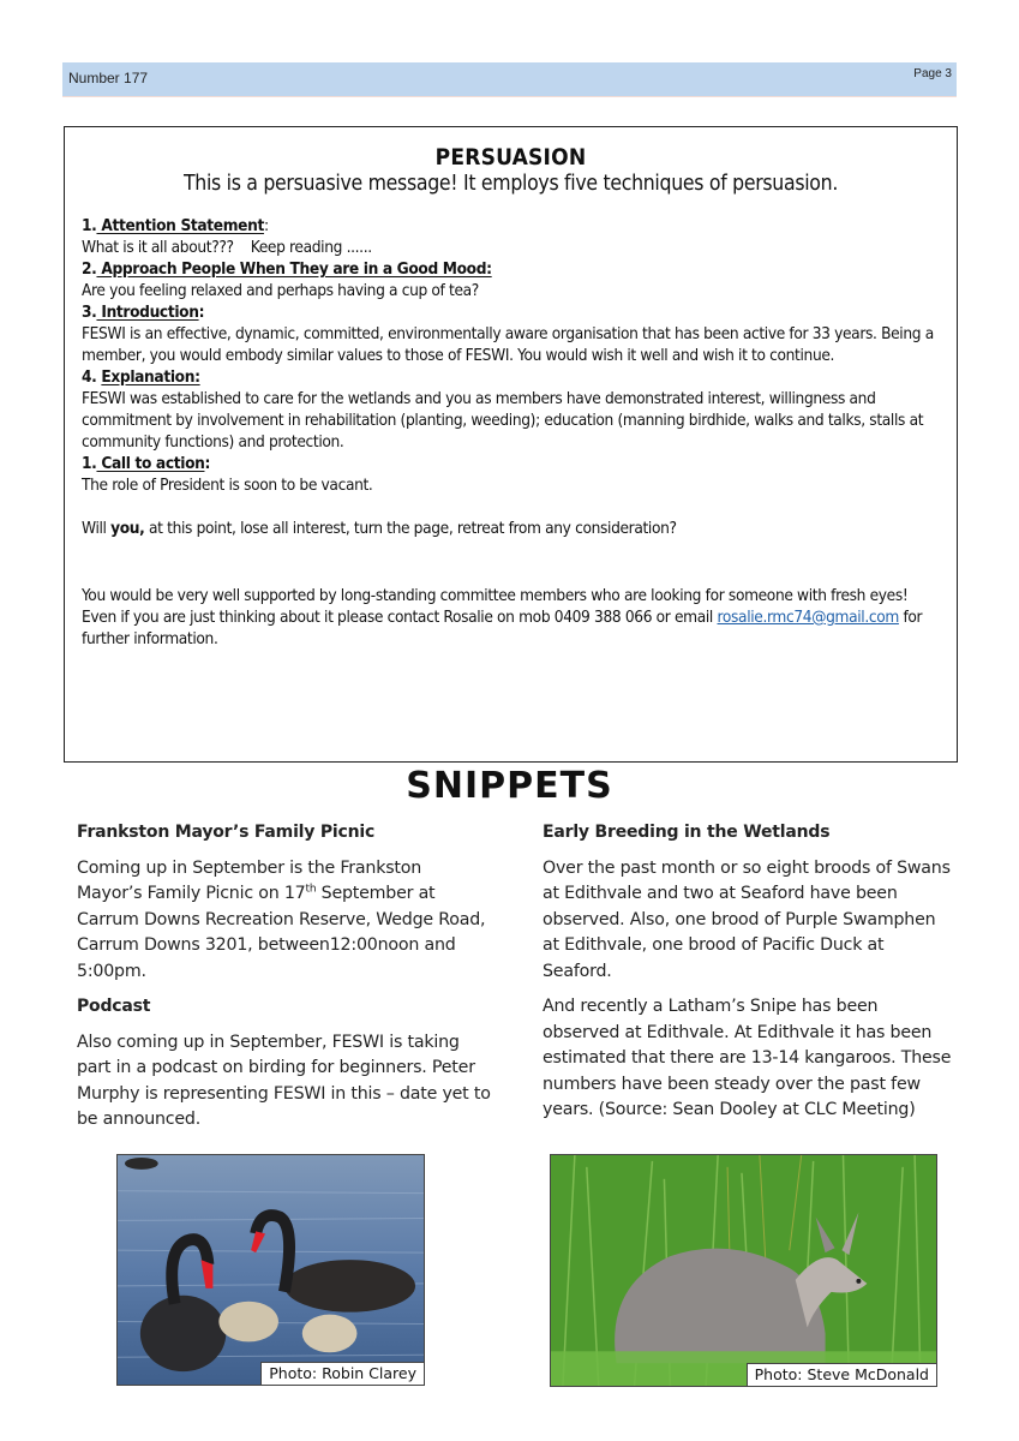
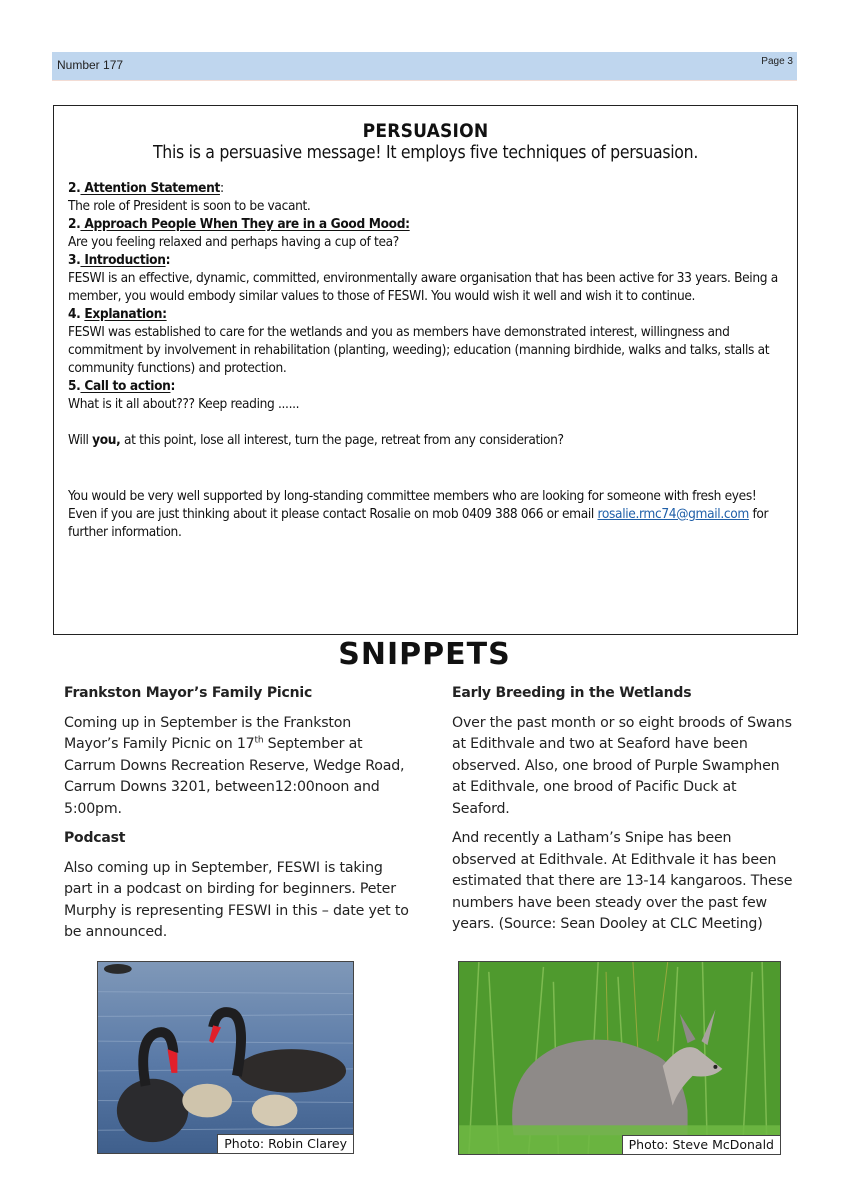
  Number 177
  Page 3
  PERSUASION
  This is a persuasive message! It employs five techniques of persuasion.
- 1. Attention Statement:
+ 2. Attention Statement:
- What is it all about??? Keep reading ......
+ The role of President is soon to be vacant.
  2. Approach People When They are in a Good Mood:
  Are you feeling relaxed and perhaps having a cup of tea?
  3. Introduction:
  FESWI is an effective, dynamic, committed, environmentally aware organisation that has been active for 33 years. Being a member, you would embody similar values to those of FESWI. You would wish it well and wish it to continue.
  4. Explanation:
  FESWI was established to care for the wetlands and you as members have demonstrated interest, willingness and commitment by involvement in rehabilitation (planting, weeding); education (manning birdhide, walks and talks, stalls at community functions) and protection.
- 1. Call to action:
+ 5. Call to action:
- The role of President is soon to be vacant.
+ What is it all about??? Keep reading ......
  Will you, at this point, lose all interest, turn the page, retreat from any consideration?
  You would be very well supported by long-standing committee members who are looking for someone with fresh eyes! Even if you are just thinking about it please contact Rosalie on mob 0409 388 066 or email rosalie.rmc74@gmail.com for further information.
  SNIPPETS
  Frankston Mayor’s Family Picnic
  Coming up in September is the Frankston Mayor’s Family Picnic on 17th September at Carrum Downs Recreation Reserve, Wedge Road, Carrum Downs 3201, between12:00noon and 5:00pm.
  Podcast
  Also coming up in September, FESWI is taking part in a podcast on birding for beginners. Peter Murphy is representing FESWI in this – date yet to be announced.
  Early Breeding in the Wetlands
  Over the past month or so eight broods of Swans at Edithvale and two at Seaford have been observed. Also, one brood of Purple Swamphen at Edithvale, one brood of Pacific Duck at Seaford.
  And recently a Latham’s Snipe has been observed at Edithvale. At Edithvale it has been estimated that there are 13-14 kangaroos. These numbers have been steady over the past few years. (Source: Sean Dooley at CLC Meeting)
  Photo: Robin Clarey
  Photo: Steve McDonald
